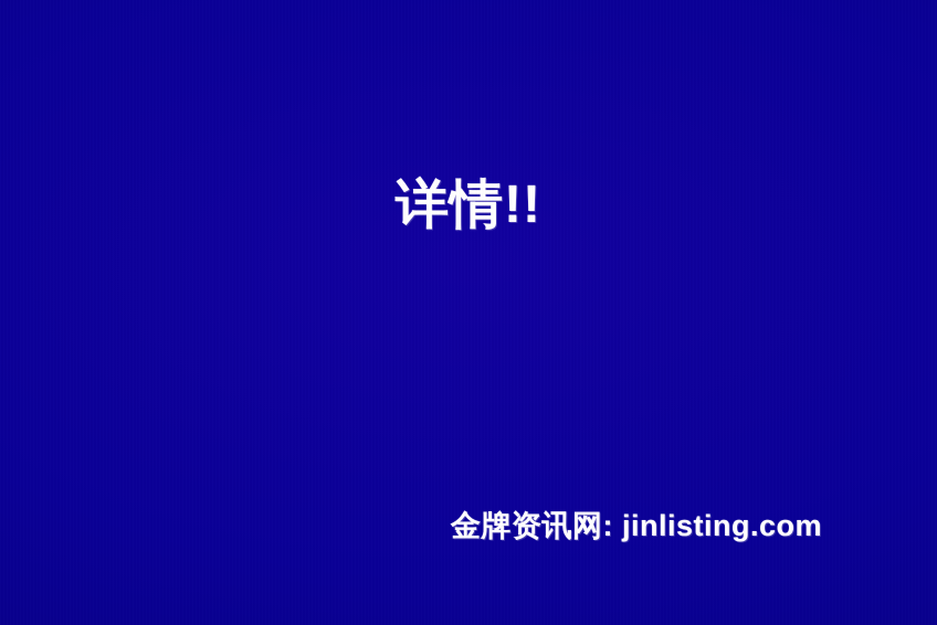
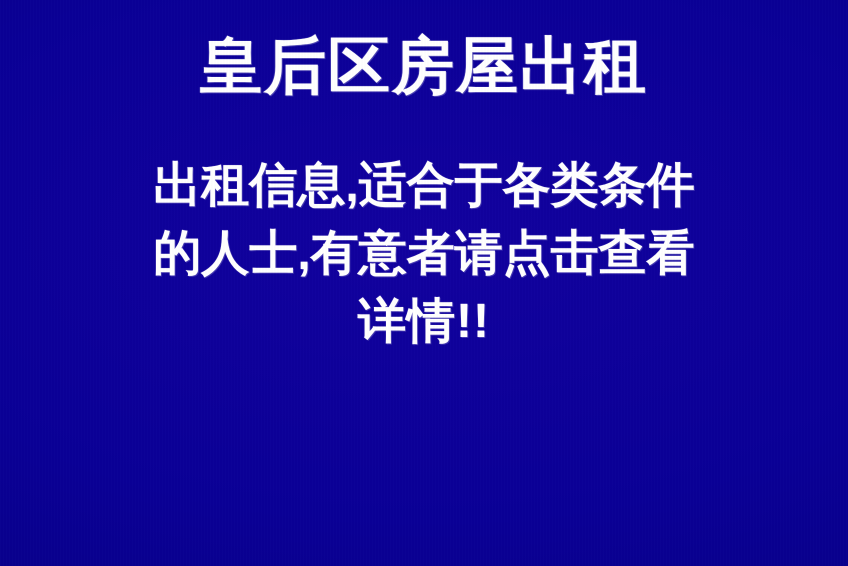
+ 皇后区房屋出租
+ 出租信息,适合于各类条件
+ 的人士,有意者请点击查看
  详情!!
- 金牌资讯网: jinlisting.com
